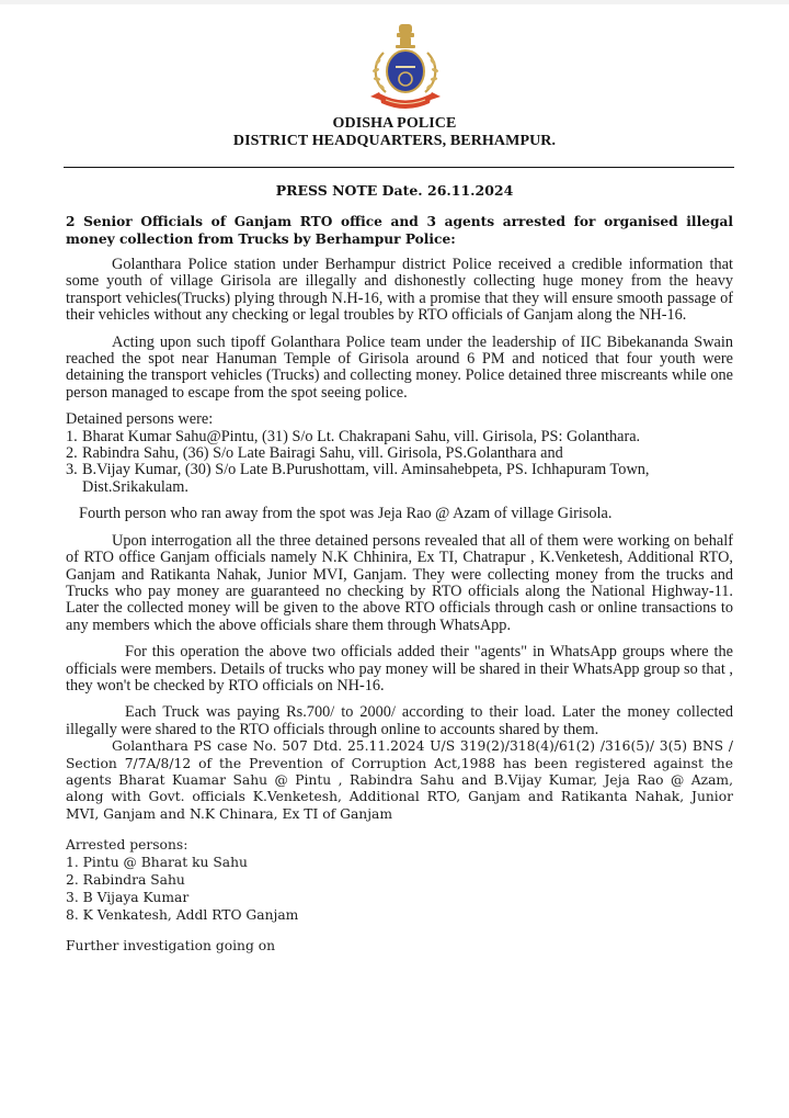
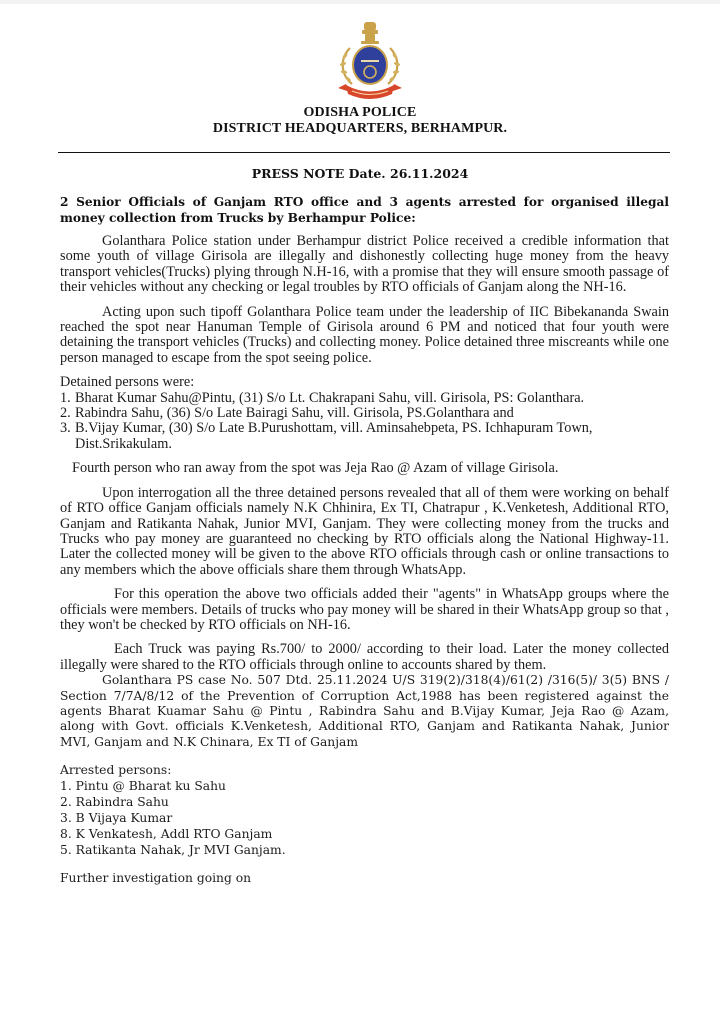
  ODISHA POLICE
  DISTRICT HEADQUARTERS, BERHAMPUR.
  PRESS NOTE Date. 26.11.2024
  2 Senior Officials of Ganjam RTO office and 3 agents arrested for organised illegal money collection from Trucks by Berhampur Police:
  Golanthara Police station under Berhampur district Police received a credible information that some youth of village Girisola are illegally and dishonestly collecting huge money from the heavy transport vehicles(Trucks) plying through N.H-16, with a promise that they will ensure smooth passage of their vehicles without any checking or legal troubles by RTO officials of Ganjam along the NH-16.
  Acting upon such tipoff Golanthara Police team under the leadership of IIC Bibekananda Swain reached the spot near Hanuman Temple of Girisola around 6 PM and noticed that four youth were detaining the transport vehicles (Trucks) and collecting money. Police detained three miscreants while one person managed to escape from the spot seeing police.
  Detained persons were:
  1.
  Bharat Kumar Sahu@Pintu, (31) S/o Lt. Chakrapani Sahu, vill. Girisola, PS: Golanthara.
  2.
  Rabindra Sahu, (36) S/o Late Bairagi Sahu, vill. Girisola, PS.Golanthara and
  3.
  B.Vijay Kumar, (30) S/o Late B.Purushottam, vill. Aminsahebpeta, PS. Ichhapuram Town, Dist.Srikakulam.
  Fourth person who ran away from the spot was Jeja Rao @ Azam of village Girisola.
  Upon interrogation all the three detained persons revealed that all of them were working on behalf of RTO office Ganjam officials namely N.K Chhinira, Ex TI, Chatrapur , K.Venketesh, Additional RTO, Ganjam and Ratikanta Nahak, Junior MVI, Ganjam. They were collecting money from the trucks and Trucks who pay money are guaranteed no checking by RTO officials along the National Highway-11. Later the collected money will be given to the above RTO officials through cash or online transactions to any members which the above officials share them through WhatsApp.
  For this operation the above two officials added their "agents" in WhatsApp groups where the officials were members. Details of trucks who pay money will be shared in their WhatsApp group so that , they won't be checked by RTO officials on NH-16.
  Each Truck was paying Rs.700/ to 2000/ according to their load. Later the money collected illegally were shared to the RTO officials through online to accounts shared by them.
  Golanthara PS case No. 507 Dtd. 25.11.2024 U/S 319(2)/318(4)/61(2) /316(5)/ 3(5) BNS / Section 7/7A/8/12 of the Prevention of Corruption Act,1988 has been registered against the agents Bharat Kuamar Sahu @ Pintu , Rabindra Sahu and B.Vijay Kumar, Jeja Rao @ Azam, along with Govt. officials K.Venketesh, Additional RTO, Ganjam and Ratikanta Nahak, Junior MVI, Ganjam and N.K Chinara, Ex TI of Ganjam
  Arrested persons:
  1. Pintu @ Bharat ku Sahu
  2. Rabindra Sahu
  3. B Vijaya Kumar
  8. K Venkatesh, Addl RTO Ganjam
+ 5. Ratikanta Nahak, Jr MVI Ganjam.
  Further investigation going on
